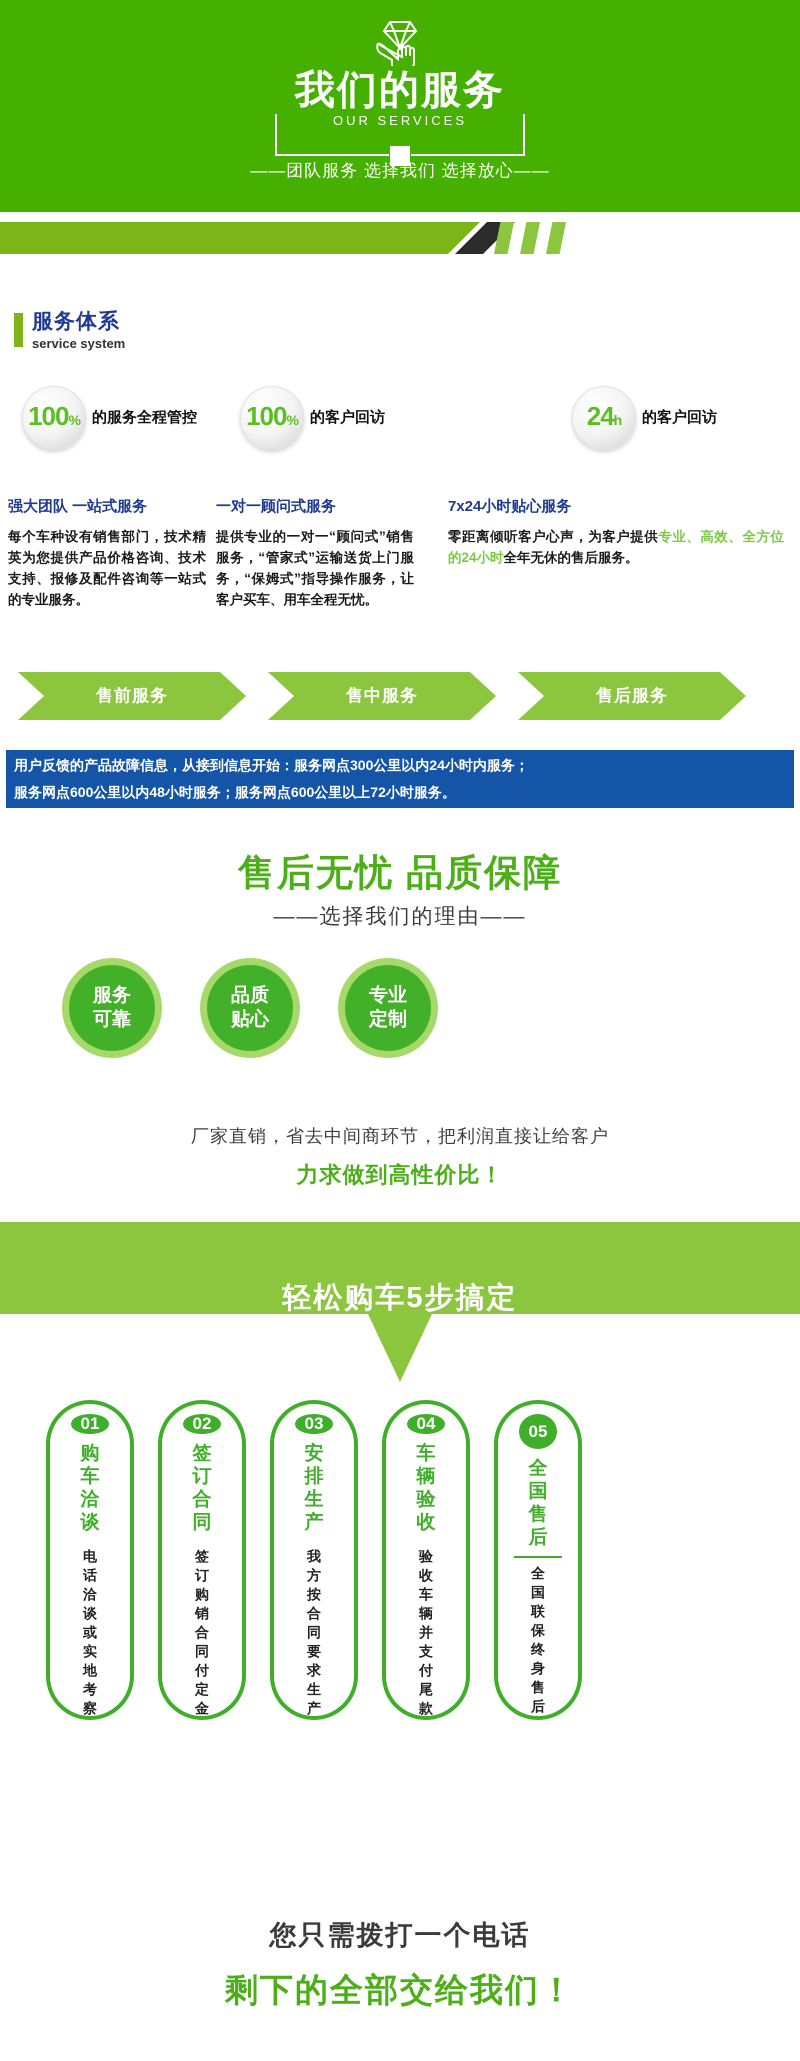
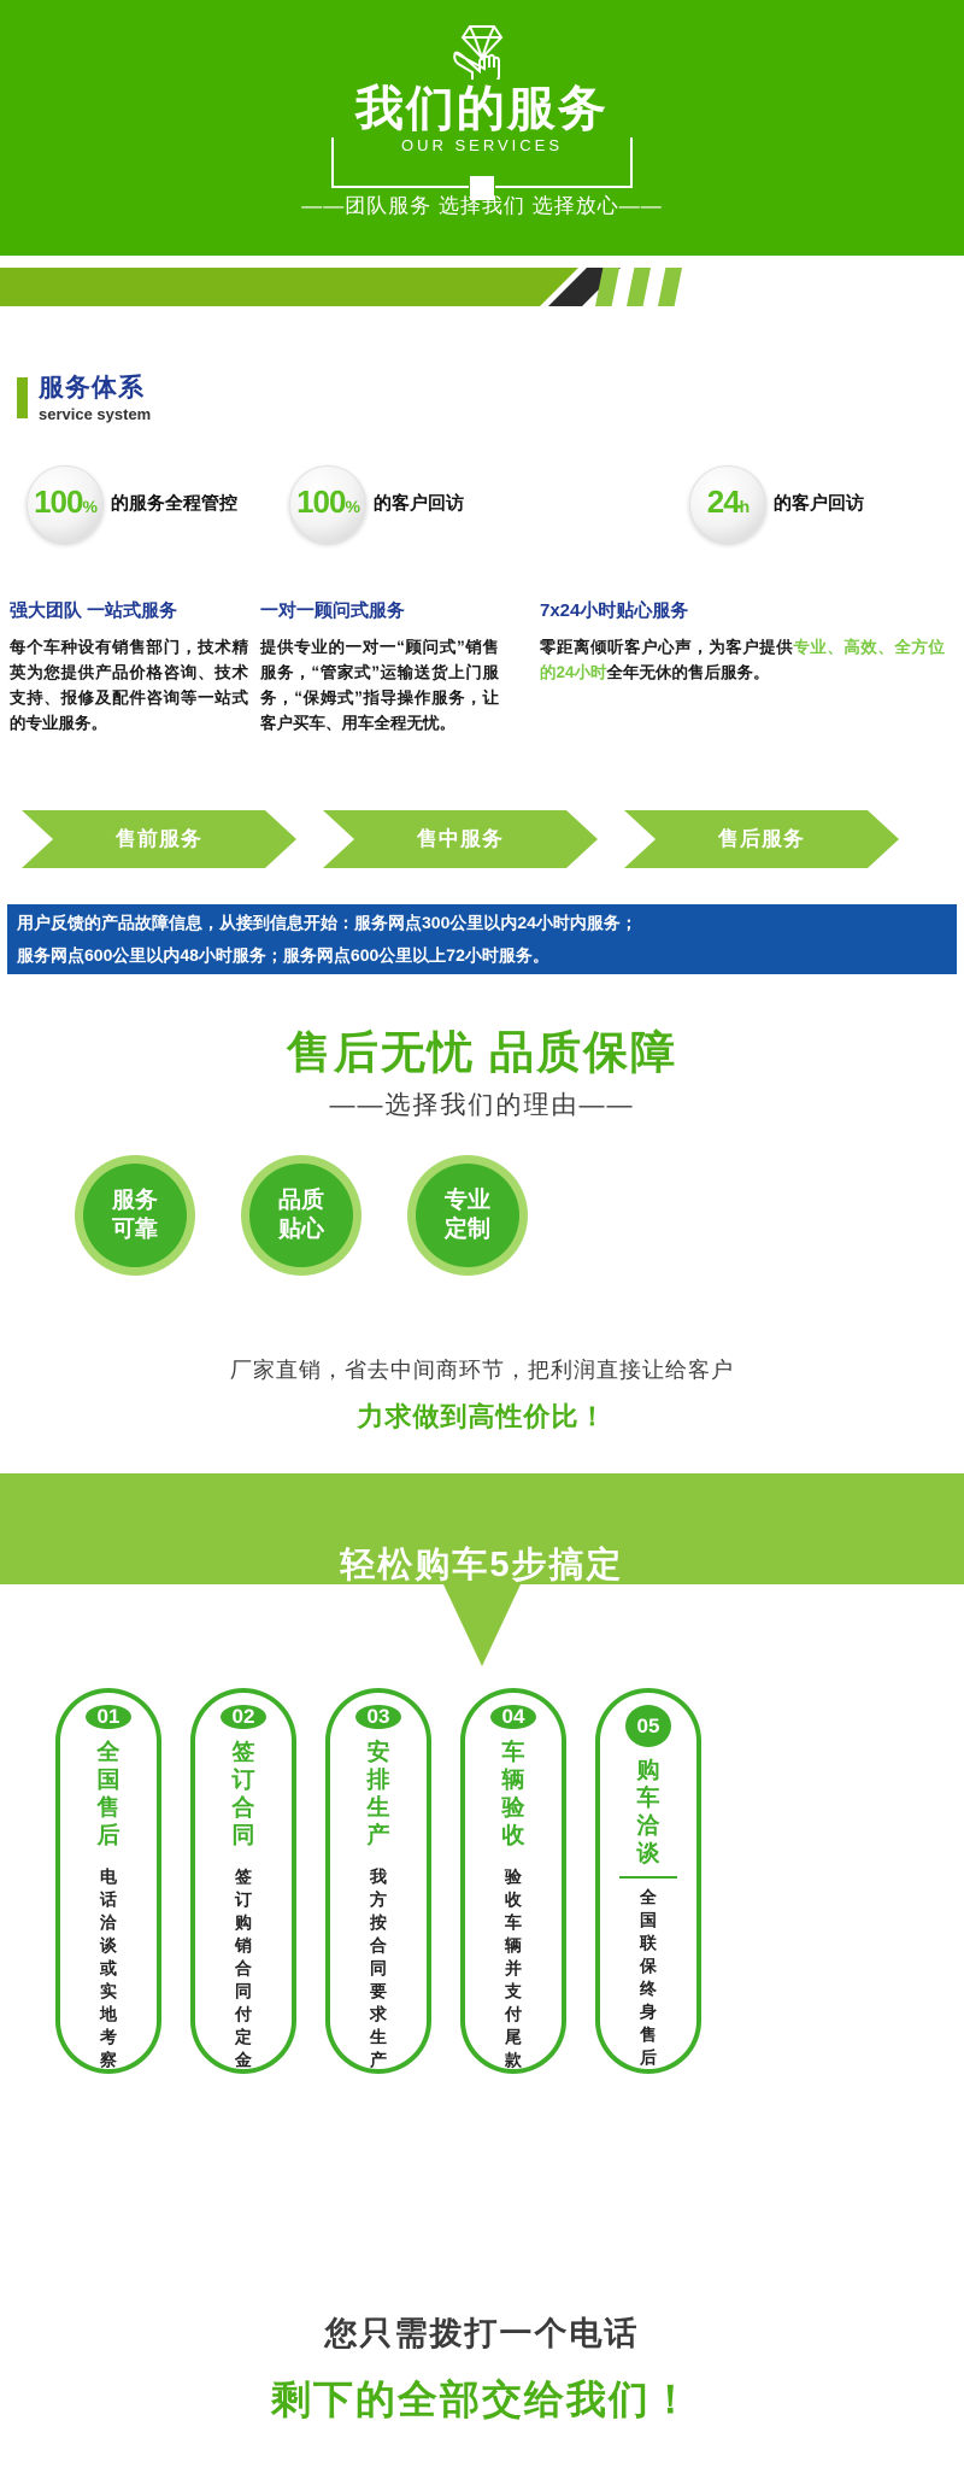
  我们的服务
  OUR SERVICES
  ——团队服务 选择我们 选择放心——
  服务体系
  service system
  100%
  的服务全程管控
  100%
  的客户回访
  24h
  的客户回访
  强大团队 一站式服务
  每个车种设有销售部门，技术精英为您提供产品价格咨询、技术支持、报修及配件咨询等一站式的专业服务。
  一对一顾问式服务
  提供专业的一对一“顾问式”销售服务，“管家式”运输送货上门服务，“保姆式”指导操作服务，让客户买车、用车全程无忧。
  7x24小时贴心服务
  零距离倾听客户心声，为客户提供专业、高效、全方位的24小时全年无休的售后服务。
  售前服务
  售中服务
  售后服务
  用户反馈的产品故障信息，从接到信息开始：服务网点300公里以内24小时内服务；
  服务网点600公里以内48小时服务；服务网点600公里以上72小时服务。
  售后无忧 品质保障
  ——选择我们的理由——
  服务
  可靠
  品质
  贴心
  专业
  定制
  厂家直销，省去中间商环节，把利润直接让给客户
  力求做到高性价比！
  轻松购车5步搞定
  01
- 购车洽谈
+ 全国售后
  电话洽谈或实地考察
  02
  签订合同
  签订购销合同付定金
  03
  安排生产
  我方按合同要求生产
  04
  车辆验收
  验收车辆并支付尾款
  05
- 全国售后
+ 购车洽谈
  全国联保终身售后
  您只需拨打一个电话
  剩下的全部交给我们！
